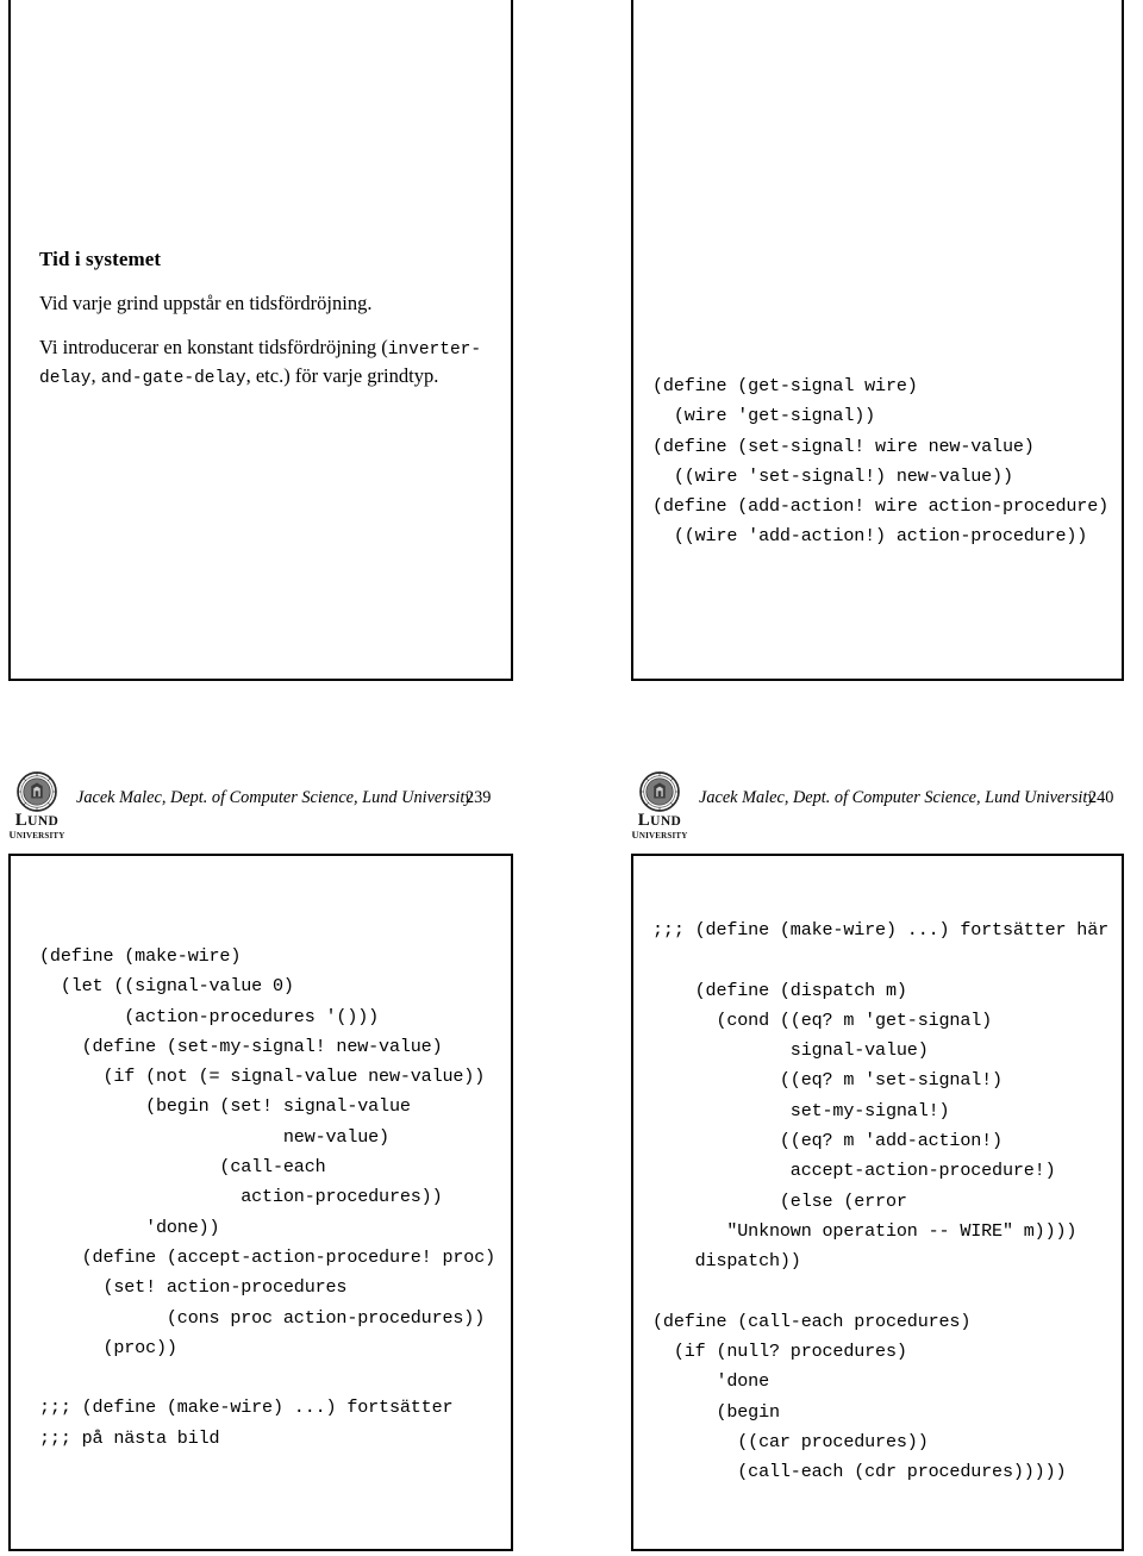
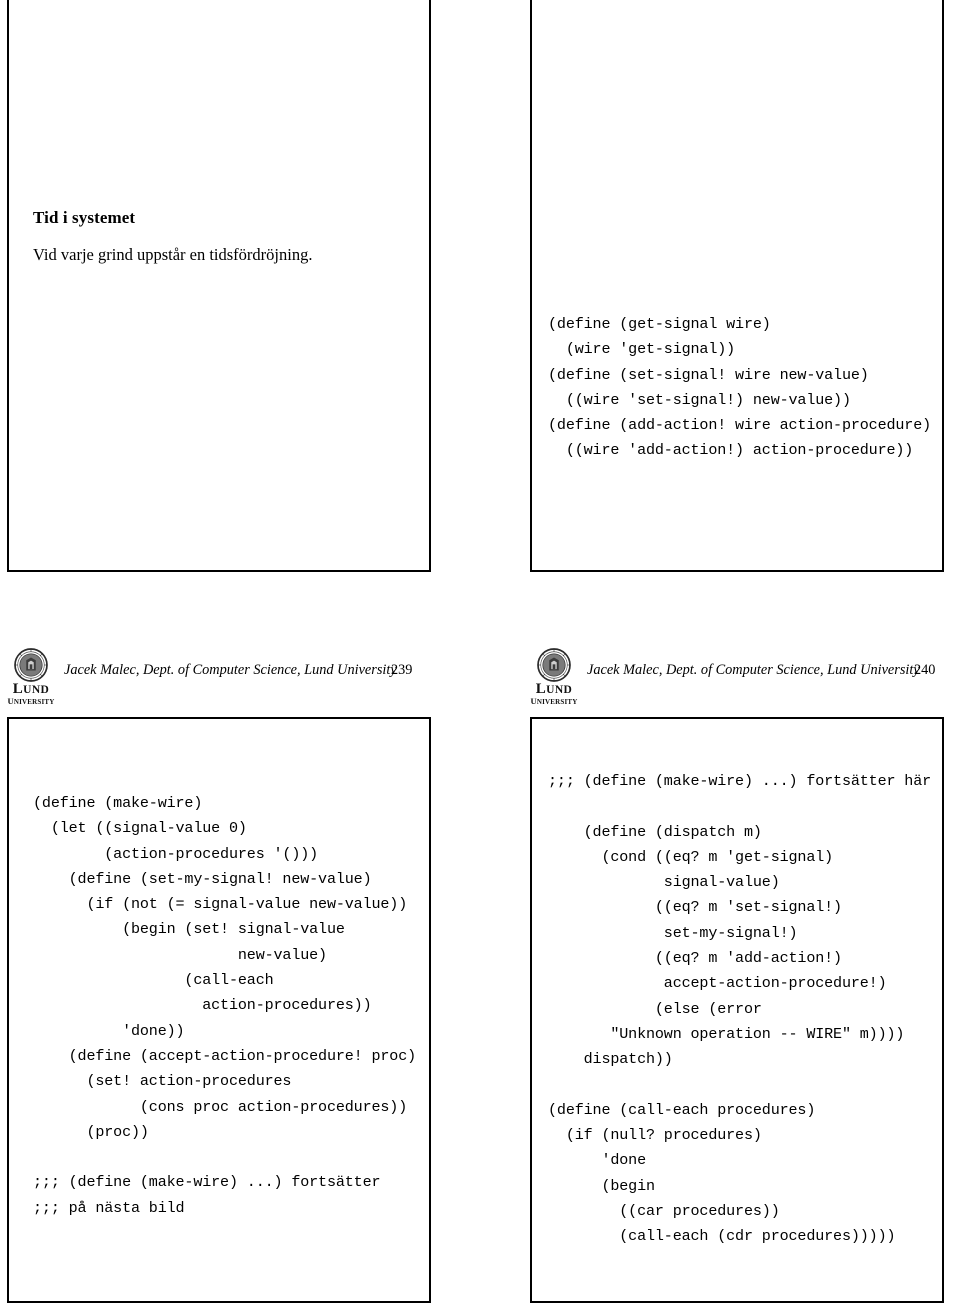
  Tid i systemet
  Vid varje grind uppstår en tidsfördröjning.
- Vi introducerar en konstant tidsfördröjning (inverter-delay, and-gate-delay, etc.) för varje grindtyp.
  (define (get-signal wire)
  (wire 'get-signal))
  (define (set-signal! wire new-value)
  ((wire 'set-signal!) new-value))
  (define (add-action! wire action-procedure)
  ((wire 'add-action!) action-procedure))
  LUND
  UNIVERSITY
  Jacek Malec, Dept. of Computer Science, Lund University
  239
  LUND
  UNIVERSITY
  Jacek Malec, Dept. of Computer Science, Lund University
  240
  (define (make-wire)
  (let ((signal-value 0)
  (action-procedures '()))
  (define (set-my-signal! new-value)
  (if (not (= signal-value new-value))
  (begin (set! signal-value
  new-value)
  (call-each
  action-procedures))
  'done))
  (define (accept-action-procedure! proc)
  (set! action-procedures
  (cons proc action-procedures))
  (proc))
  ;;; (define (make-wire) ...) fortsätter
  ;;; på nästa bild
  ;;; (define (make-wire) ...) fortsätter här
  (define (dispatch m)
  (cond ((eq? m 'get-signal)
  signal-value)
  ((eq? m 'set-signal!)
  set-my-signal!)
  ((eq? m 'add-action!)
  accept-action-procedure!)
  (else (error
  "Unknown operation -- WIRE" m))))
  dispatch))
  (define (call-each procedures)
  (if (null? procedures)
  'done
  (begin
  ((car procedures))
  (call-each (cdr procedures)))))
